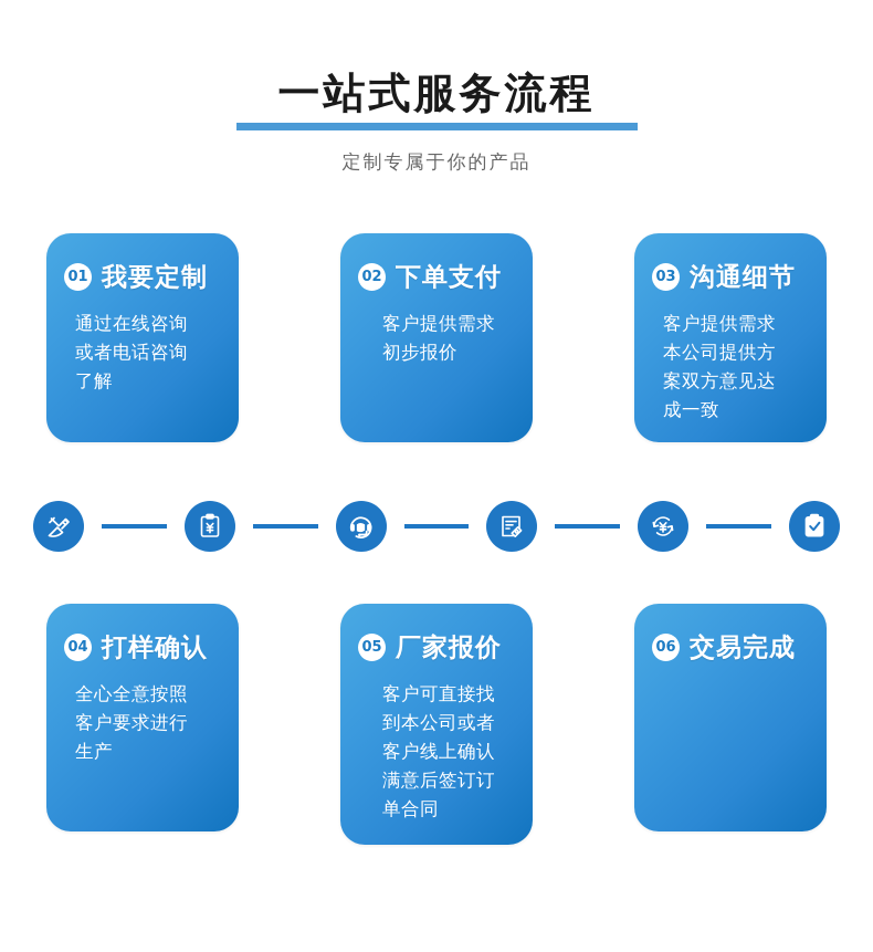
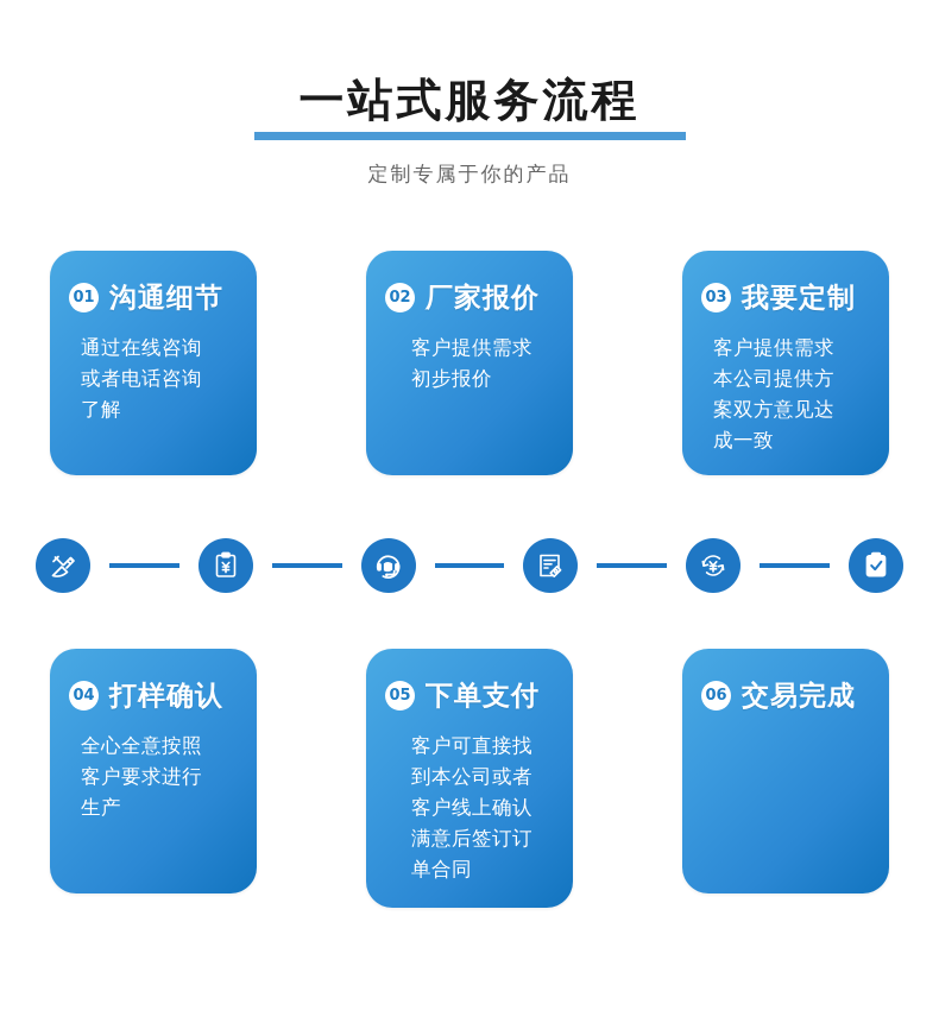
  一站式服务流程
  定制专属于你的产品
  01
- 我要定制
+ 沟通细节
  通过在线咨询
  或者电话咨询
  了解
  02
- 下单支付
+ 厂家报价
  客户提供需求
  初步报价
  03
- 沟通细节
+ 我要定制
  客户提供需求
  本公司提供方
  案双方意见达
  成一致
  04
  打样确认
  全心全意按照
  客户要求进行
  生产
  05
- 厂家报价
+ 下单支付
  客户可直接找
  到本公司或者
  客户线上确认
  满意后签订订
  单合同
  06
  交易完成
